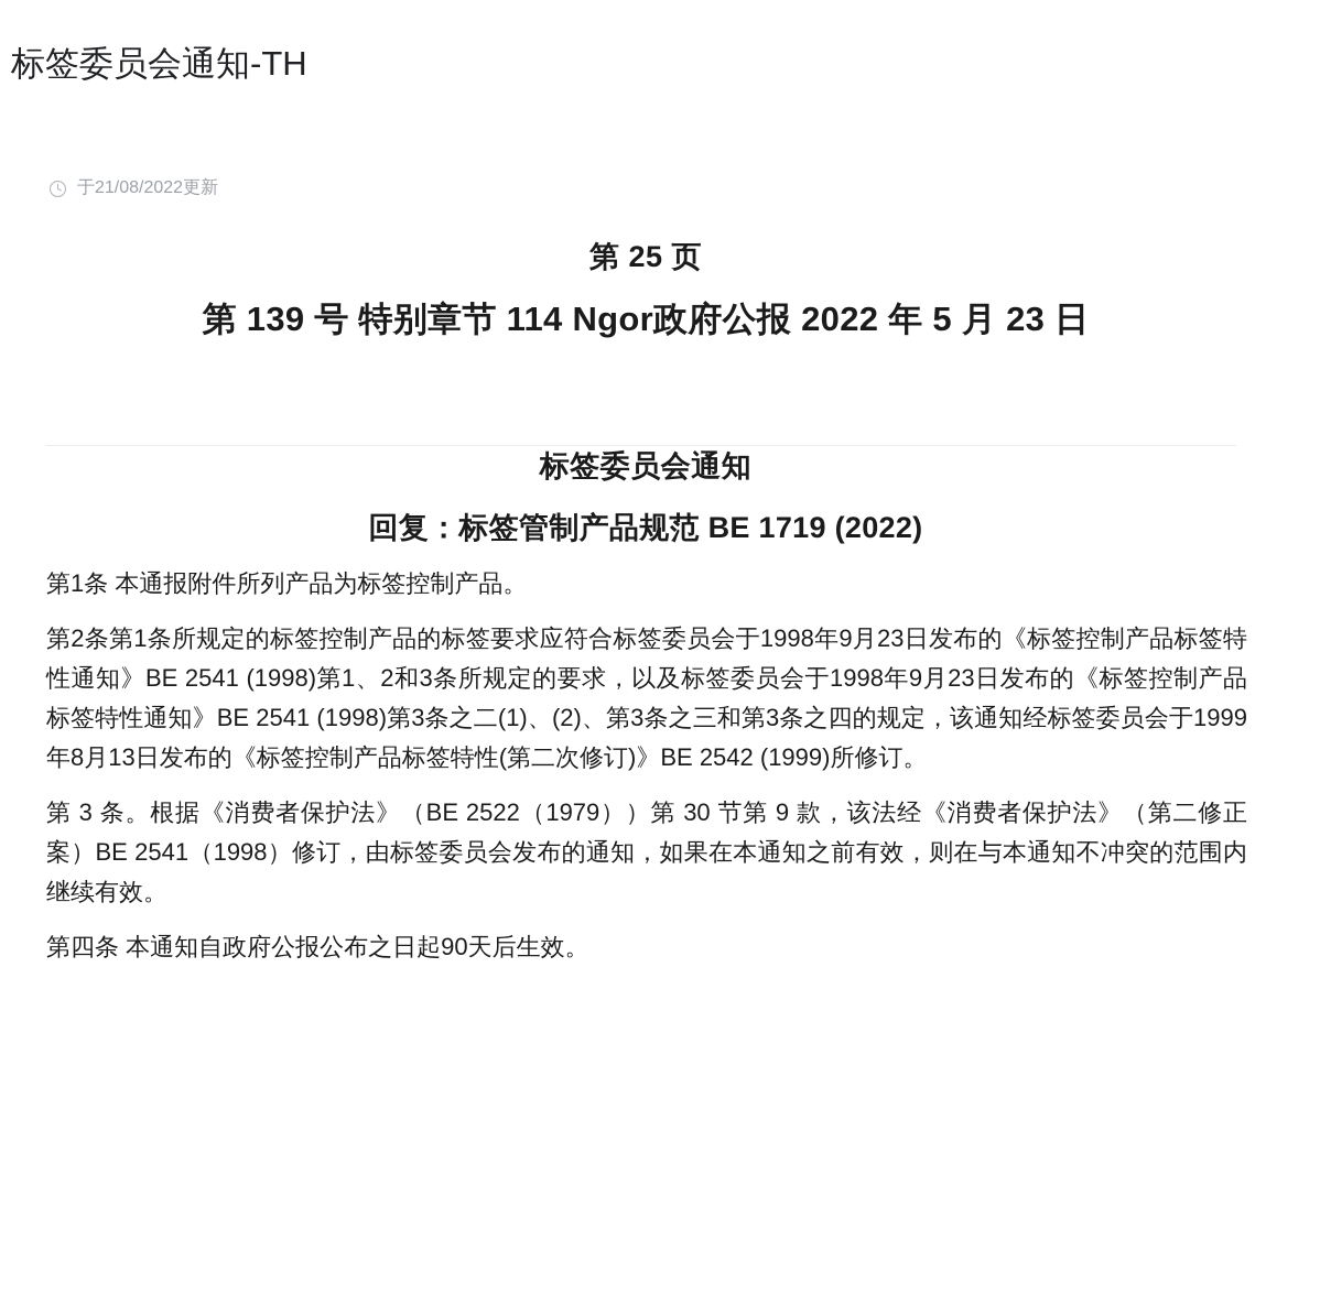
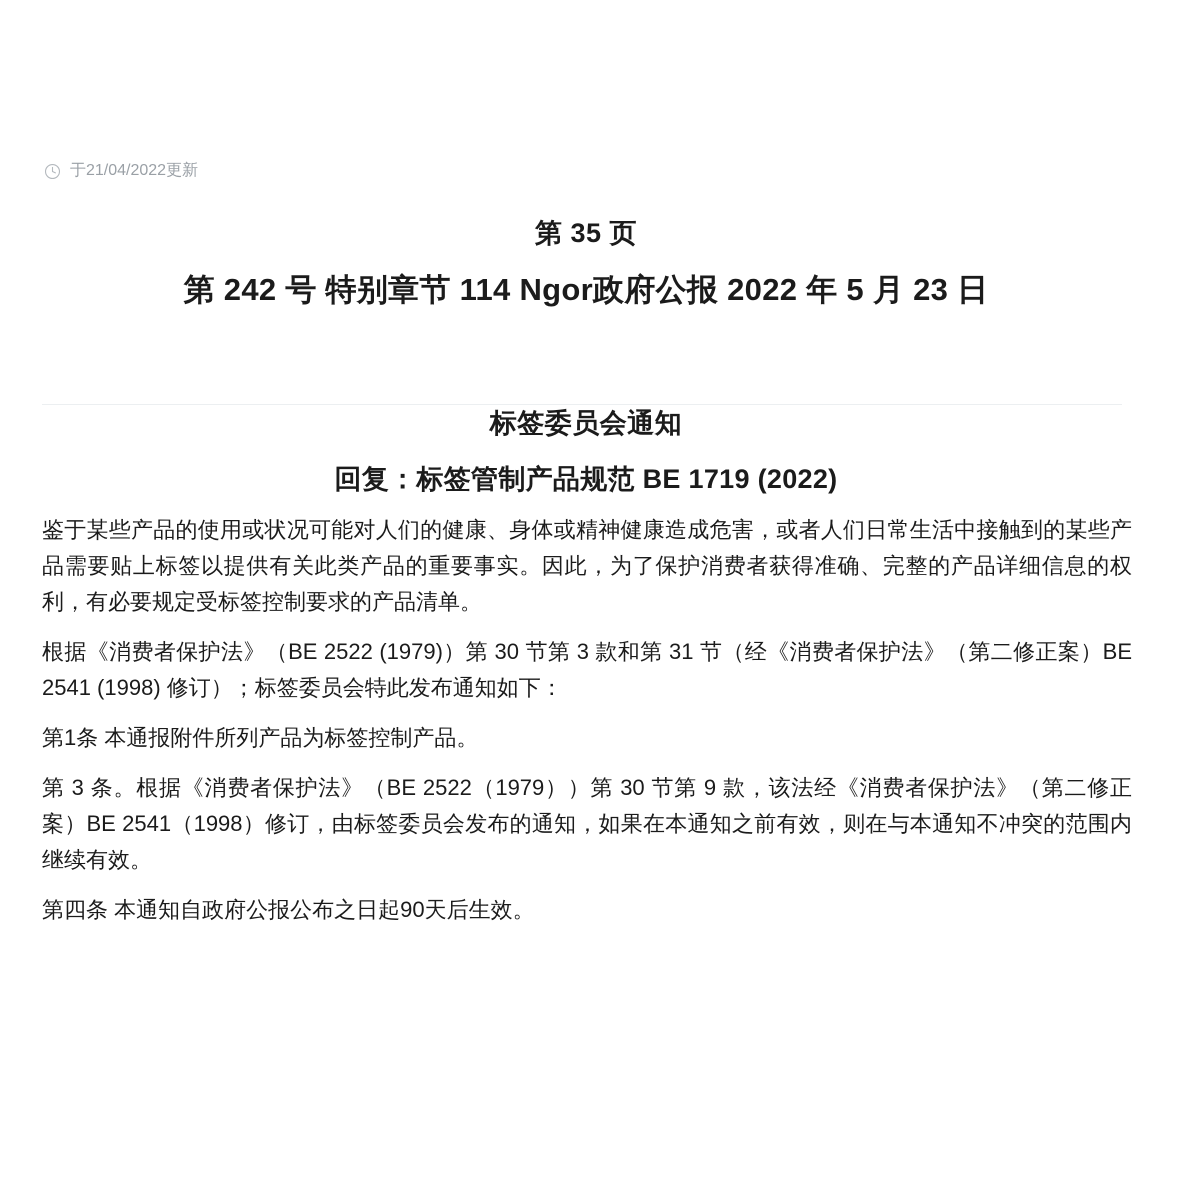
- 标签委员会通知-TH
- 于21/08/2022更新
+ 于21/04/2022更新
- 第 25 页
+ 第 35 页
- 第 139 号 特别章节 114 Ngor政府公报 2022 年 5 月 23 日
+ 第 242 号 特别章节 114 Ngor政府公报 2022 年 5 月 23 日
  标签委员会通知
  回复：标签管制产品规范 BE 1719 (2022)
+ 鉴于某些产品的使用或状况可能对人们的健康、身体或精神健康造成危害，或者人们日常生活中接触到的某些产品需要贴上标签以提供有关此类产品的重要事实。因此，为了保护消费者获得准确、完整的产品详细信息的权利，有必要规定受标签控制要求的产品清单。
+ 根据《消费者保护法》（BE 2522 (1979)）第 30 节第 3 款和第 31 节（经《消费者保护法》（第二修正案）BE 2541 (1998) 修订）；标签委员会特此发布通知如下：
  第1条 本通报附件所列产品为标签控制产品。
- 第2条第1条所规定的标签控制产品的标签要求应符合标签委员会于1998年9月23日发布的《标签控制产品标签特性通知》BE 2541 (1998)第1、2和3条所规定的要求，以及标签委员会于1998年9月23日发布的《标签控制产品标签特性通知》BE 2541 (1998)第3条之二(1)、(2)、第3条之三和第3条之四的规定，该通知经标签委员会于1999年8月13日发布的《标签控制产品标签特性(第二次修订)》BE 2542 (1999)所修订。
  第 3 条。根据《消费者保护法》（BE 2522（1979））第 30 节第 9 款，该法经《消费者保护法》（第二修正案）BE 2541（1998）修订，由标签委员会发布的通知，如果在本通知之前有效，则在与本通知不冲突的范围内继续有效。
  第四条 本通知自政府公报公布之日起90天后生效。
